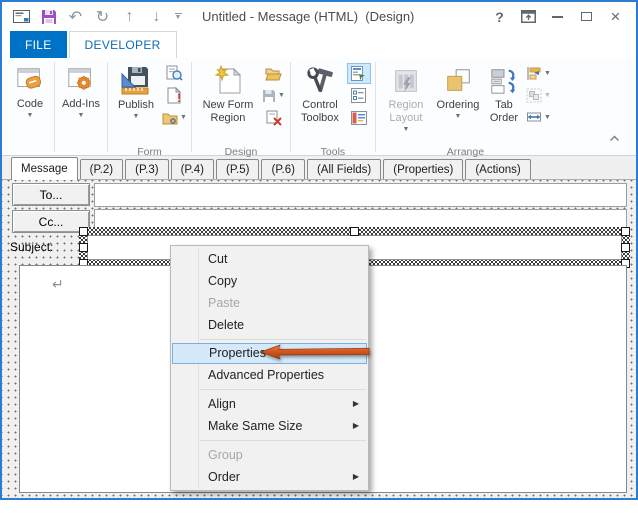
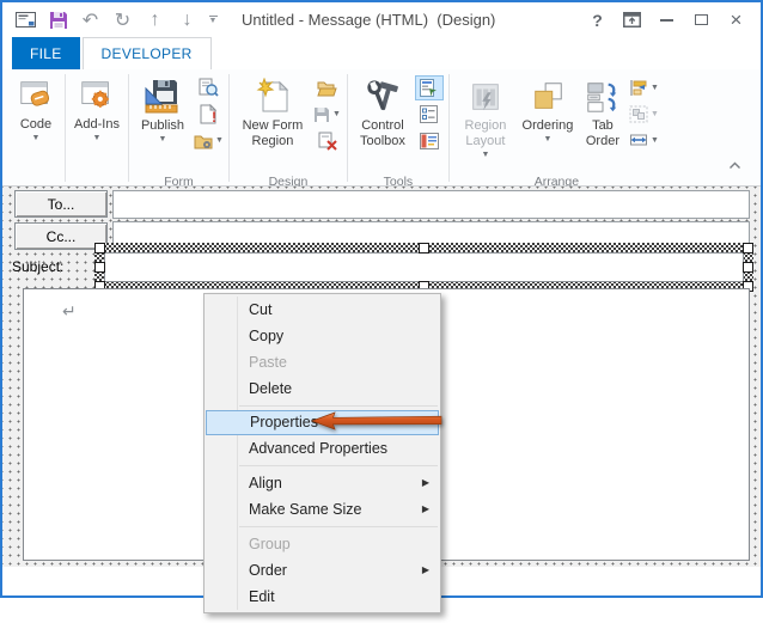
  ↶
  ↻
  ↑
  ↓
  Untitled - Message (HTML) (Design)
  ?
  ×
  FILE
  DEVELOPER
  Code
  Add-Ins
  Publish
  !
  Form
  New Form Region
  Design
  Control Toolbox
  Tools
  Region Layout
  Ordering
  Tab Order
  Arrange
- Message
- (P.2)
- (P.3)
- (P.4)
- (P.5)
- (P.6)
- (All Fields)
- (Properties)
- (Actions)
  To...
  Cc...
  Subject:
  ↵
  Cut
  Copy
  Paste
  Delete
  Propertie
  Advanced Properties
  Align
  ▶
  Make Same Size
  ▶
  Group
  Order
  ▶
+ Edit
